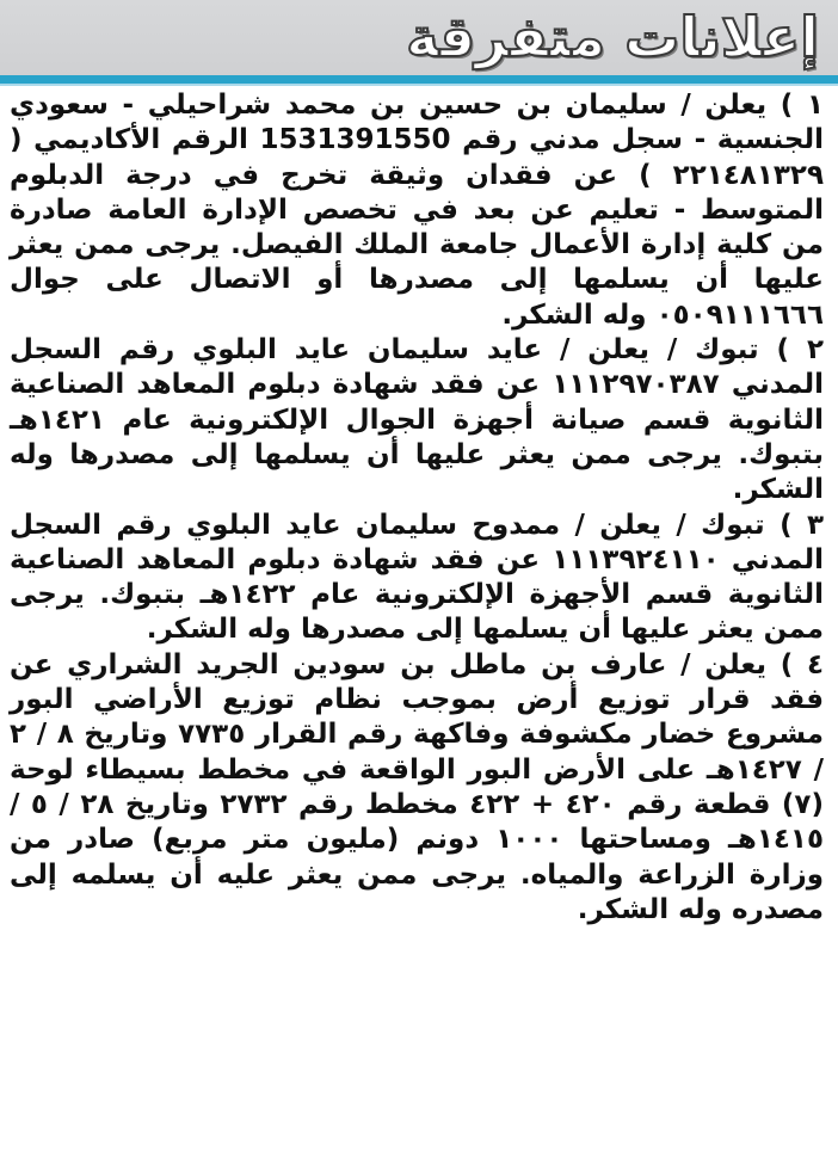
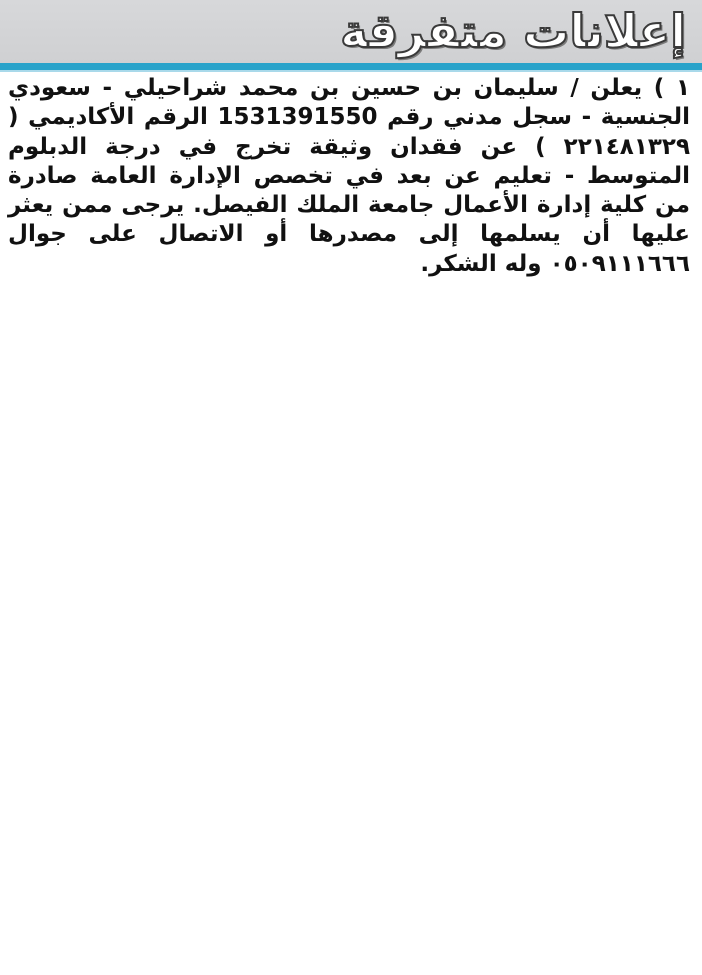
  إعلانات متفرقة
  ١ ) يعلن / سليمان بن حسين بن محمد شراحيلي - سعودي الجنسية - سجل مدني رقم 1531391550 الرقم الأكاديمي ( ٢٢١٤٨١٣٢٩ ) عن فقدان وثيقة تخرج في درجة الدبلوم المتوسط - تعليم عن بعد في تخصص الإدارة العامة صادرة من كلية إدارة الأعمال جامعة الملك الفيصل. يرجى ممن يعثر عليها أن يسلمها إلى مصدرها أو الاتصال على جوال ٠٥٠٩١١١٦٦٦ وله الشكر.
- ٢ ) تبوك / يعلن / عايد سليمان عايد البلوي رقم السجل المدني ١١١٢٩٧٠٣٨٧ عن فقد شهادة دبلوم المعاهد الصناعية الثانوية قسم صيانة أجهزة الجوال الإلكترونية عام ١٤٢١هـ بتبوك. يرجى ممن يعثر عليها أن يسلمها إلى مصدرها وله الشكر.
- ٣ ) تبوك / يعلن / ممدوح سليمان عايد البلوي رقم السجل المدني ١١١٣٩٢٤١١٠ عن فقد شهادة دبلوم المعاهد الصناعية الثانوية قسم الأجهزة الإلكترونية عام ١٤٢٢هـ بتبوك. يرجى ممن يعثر عليها أن يسلمها إلى مصدرها وله الشكر.
- ٤ ) يعلن / عارف بن ماطل بن سودين الجريد الشراري عن فقد قرار توزيع أرض بموجب نظام توزيع الأراضي البور مشروع خضار مكشوفة وفاكهة رقم القرار ٧٧٣٥ وتاريخ ٨ / ٢ / ١٤٢٧هـ على الأرض البور الواقعة في مخطط بسيطاء لوحة (٧) قطعة رقم ٤٢٠ + ٤٢٢ مخطط رقم ٢٧٣٢ وتاريخ ٢٨ / ٥ / ١٤١٥هـ ومساحتها ١٠٠٠ دونم (مليون متر مربع) صادر من وزارة الزراعة والمياه. يرجى ممن يعثر عليه أن يسلمه إلى مصدره وله الشكر.
